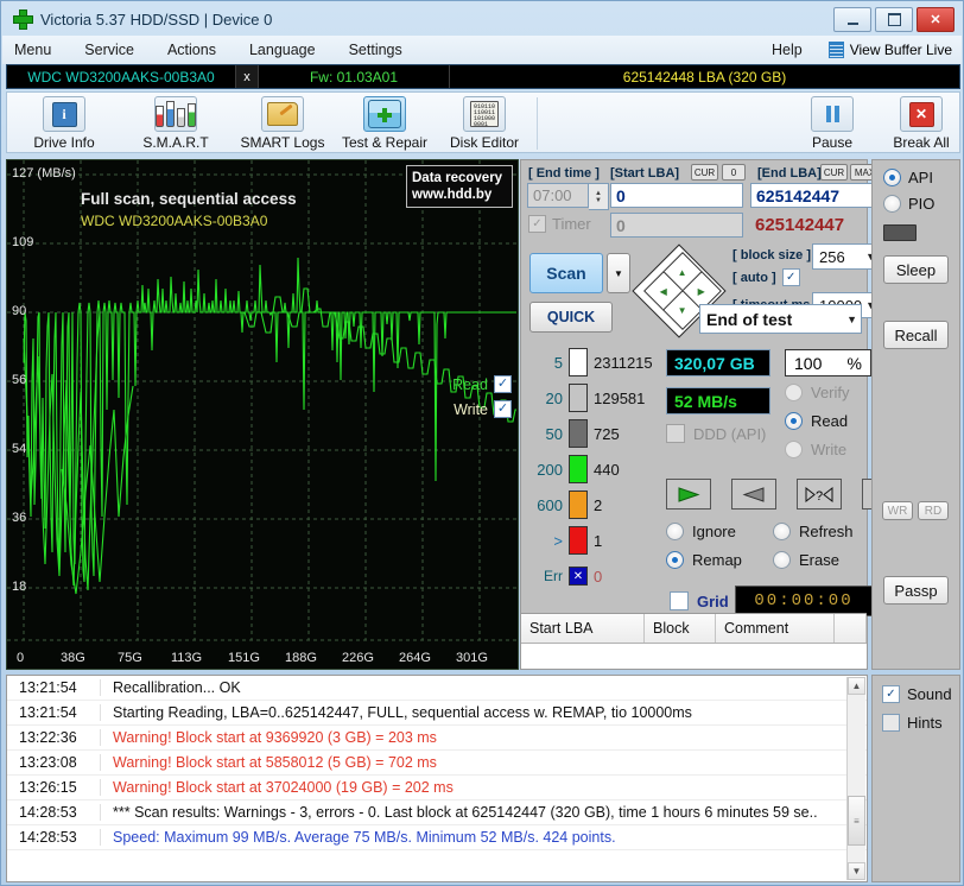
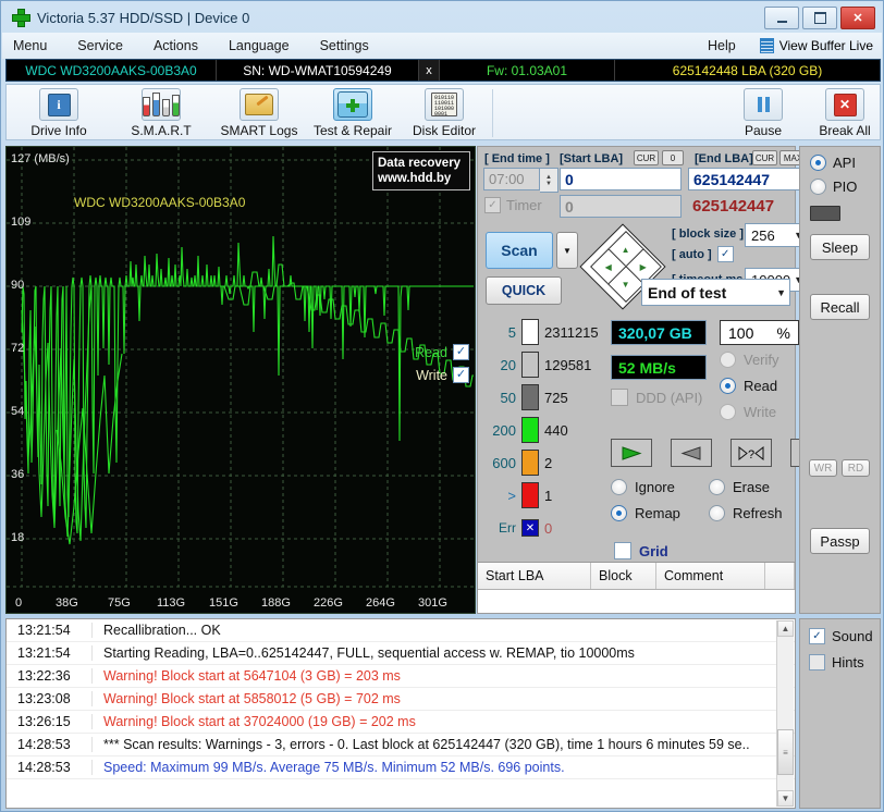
  Victoria 5.37 HDD/SSD | Device 0
  ✕
  Menu
  Service
  Actions
  Language
  Settings
  Help
  View Buffer Live
  WDC WD3200AAKS-00B3A0
+ SN: WD-WMAT10594249
  x
  Fw: 01.03A01
  625142448 LBA (320 GB)
  i
  Drive Info
  S.M.A.R.T
  SMART Logs
  Test & Repair
  Disk Editor
  Pause
  ✕
  Break All
  127 (MB/s)
  109
  90
- 56
+ 72
  54
  36
  18
  0
  38G
  75G
  113G
  151G
  188G
  226G
  264G
  301G
- Full scan, sequential access
  WDC WD3200AAKS-00B3A0
  Data recovery
  www.hdd.by
  Read
  ✓
  Write
  ✓
  [ End time ]
  [Start LBA]
  CUR
  0
  [End LBA]
  CUR
  07:00
  0
  625142447
  ✓
  Timer
  0
  625142447
  Scan
  ▼
  QUICK
  [ block size ]
  [ auto ]
  ✓
  256
  End of test
  ▼
  5
  2311215
  20
  129581
  50
  725
  200
  440
  600
  2
  >
  1
  Err
  ✕
  0
  320,07 GB
  100
  %
  52 MB/s
  DDD (API)
  Verify
  Read
  Write
  ?
  Ignore
- Refresh
+ Erase
  Remap
- Erase
+ Refresh
  Grid
- 00:00:00
  Start LBA
  Block
  Comment
  API
  PIO
  Sleep
  Recall
  WR
  RD
  Passp
  13:21:54
  Recallibration... OK
  13:21:54
  Starting Reading, LBA=0..625142447, FULL, sequential access w. REMAP, tio 10000ms
  13:22:36
- Warning! Block start at 9369920 (3 GB) = 203 ms
+ Warning! Block start at 5647104 (3 GB) = 203 ms
  13:23:08
  Warning! Block start at 5858012 (5 GB) = 702 ms
  13:26:15
  Warning! Block start at 37024000 (19 GB) = 202 ms
  14:28:53
  *** Scan results: Warnings - 3, errors - 0. Last block at 625142447 (320 GB), time 1 hours 6 minutes 59 se..
  14:28:53
- Speed: Maximum 99 MB/s. Average 75 MB/s. Minimum 52 MB/s. 424 points.
+ Speed: Maximum 99 MB/s. Average 75 MB/s. Minimum 52 MB/s. 696 points.
  ▲
  ≡
  ▼
  ✓
  Sound
  Hints
